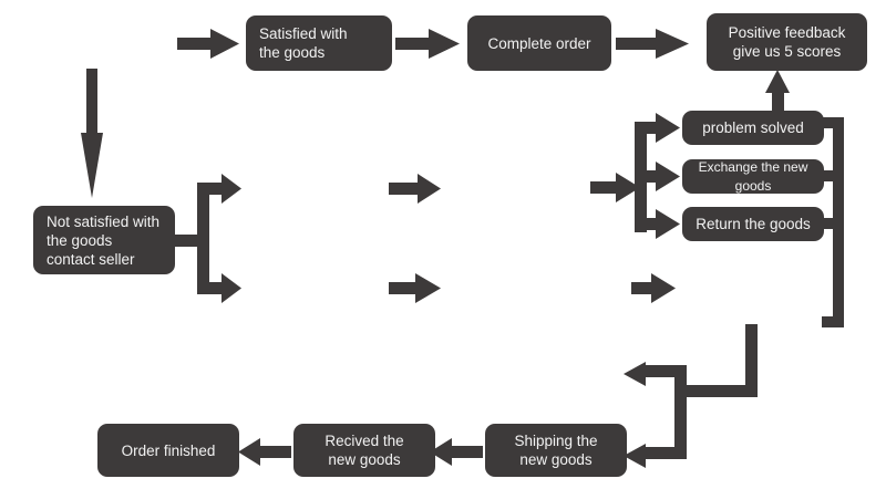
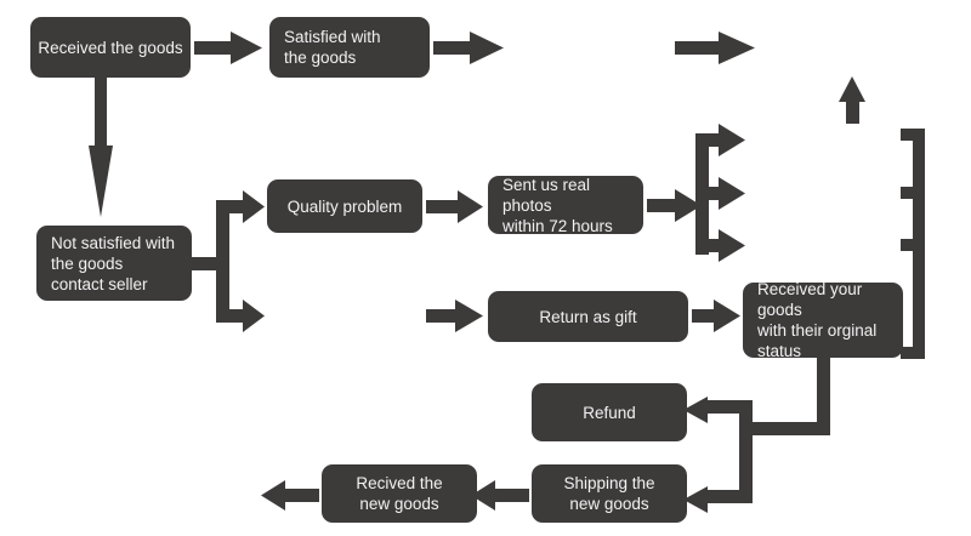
+ Received the goods
  Satisfied with
  the goods
- Complete order
- Positive feedback
- give us 5 scores
- problem solved
- Exchange the new goods
- Return the goods
  Not satisfied with
  the goods
  contact seller
+ Quality problem
+ Sent us real photos
+ within 72 hours
+ Return as gift
+ Received your goods
+ with their orginal
+ status
+ Refund
  Shipping the
  new goods
  Recived the
  new goods
- Order finished
